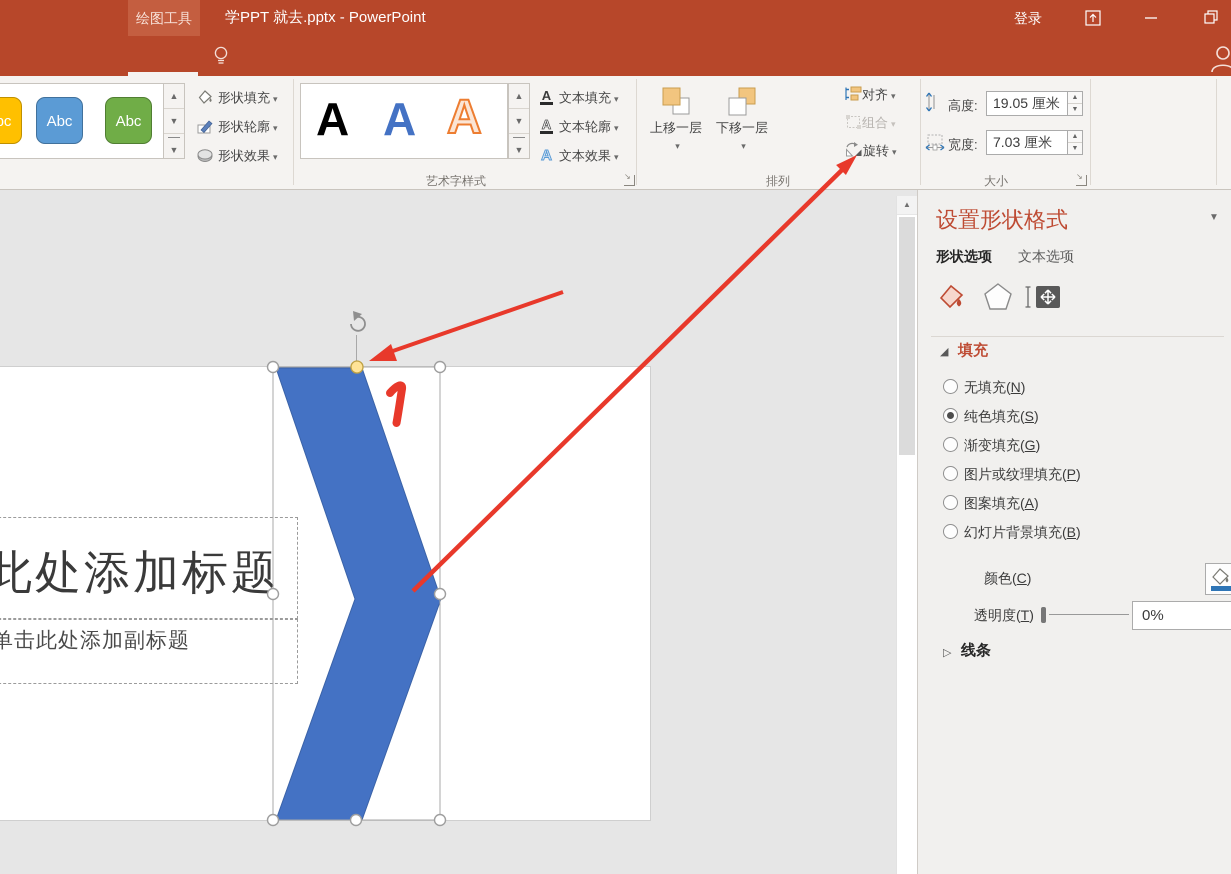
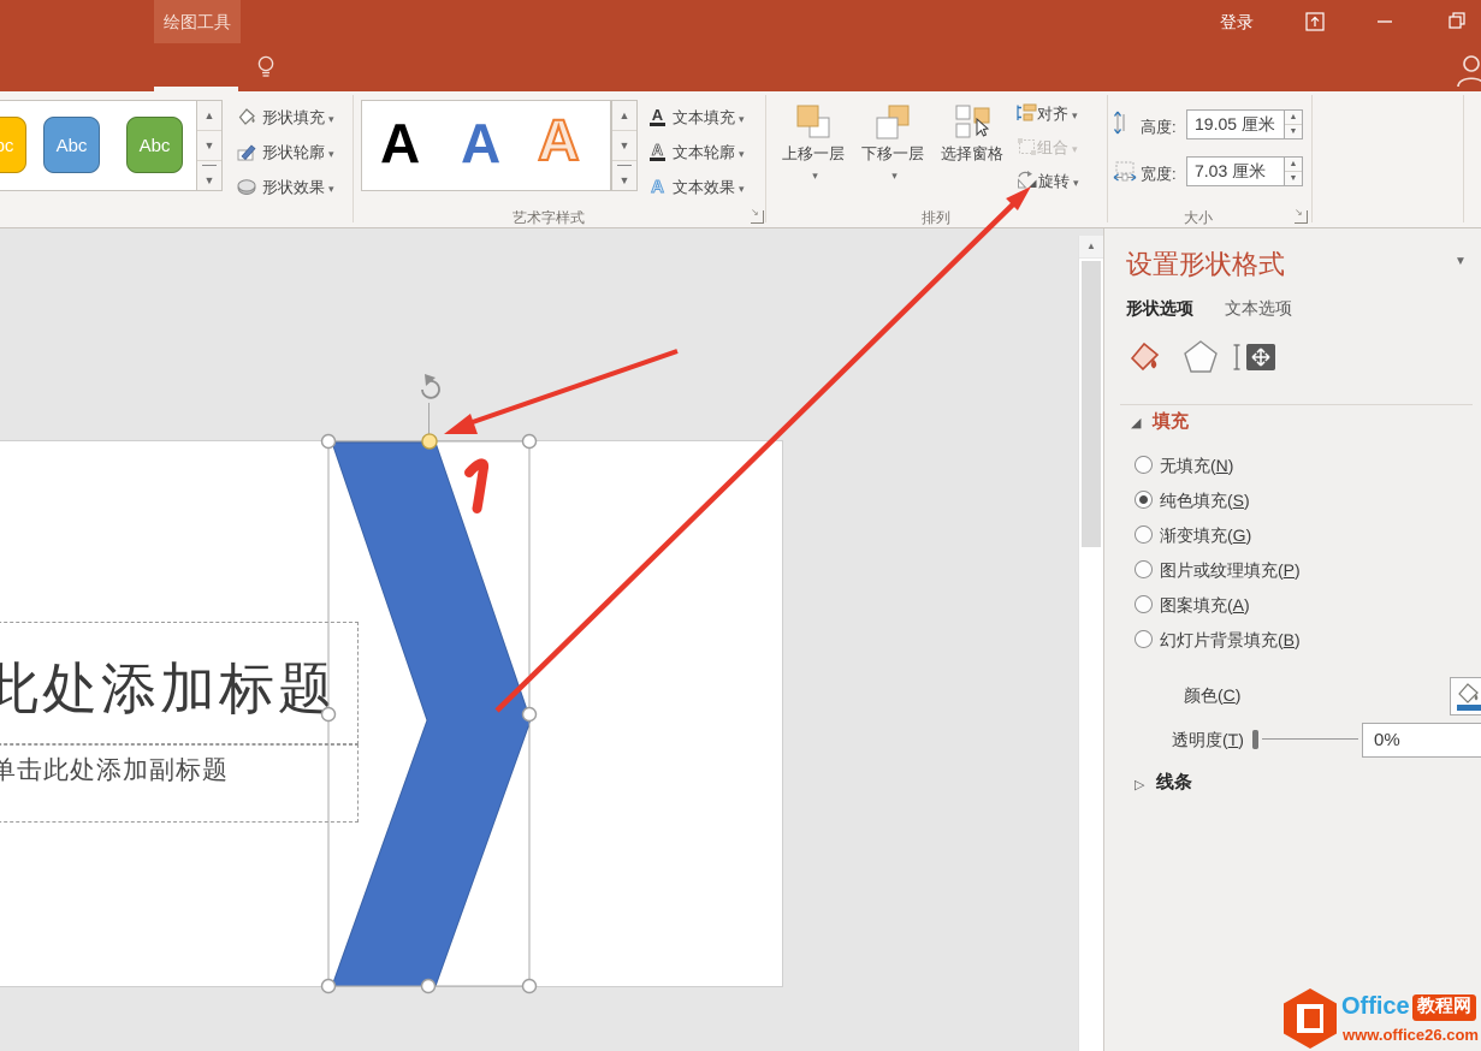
  绘图工具
- 学PPT 就去.pptx - PowerPoint
  登录
  Abc
  Abc
  ▲
  ▼
  ▼
  形状填充 ▾
  形状轮廓 ▾
  形状效果 ▾
  A
  A
  A
  ▲
  ▼
  ▼
  A
  文本填充 ▾
  A
  文本轮廓 ▾
  A
  文本效果 ▾
  艺术字样式
  上移一层
  ▾
  下移一层
  ▾
+ 选择窗格
  对齐 ▾
  组合 ▾
  旋转 ▾
  排列
  高度:
  19.05 厘米
  宽度:
  7.03 厘米
  大小
  此处添加标题
  单击此处添加副标题
  ▲
  设置形状格式
  ▼
  形状选项
  文本选项
  ◢
  填充
  无填充(N)
  纯色填充(S)
  渐变填充(G)
  图片或纹理填充(P)
  图案填充(A)
  幻灯片背景填充(B)
  颜色(C)
  透明度(T)
  0%
  ▷
  线条
+ Office
+ 教程网
+ www.office26.com
